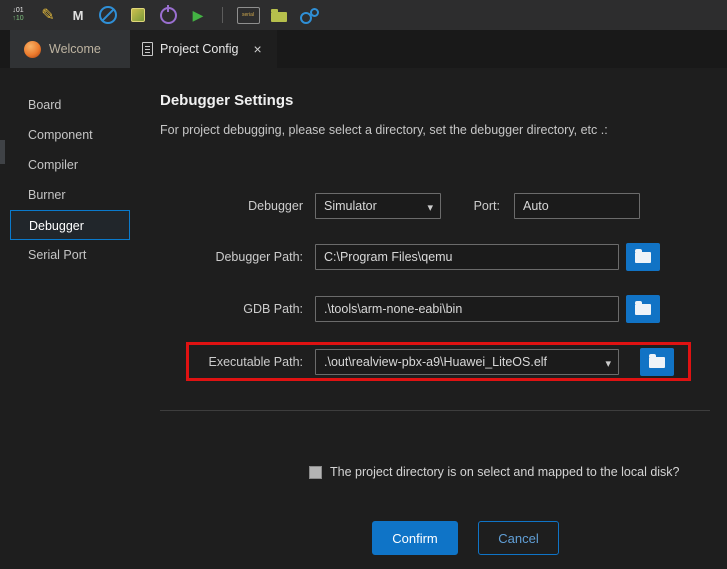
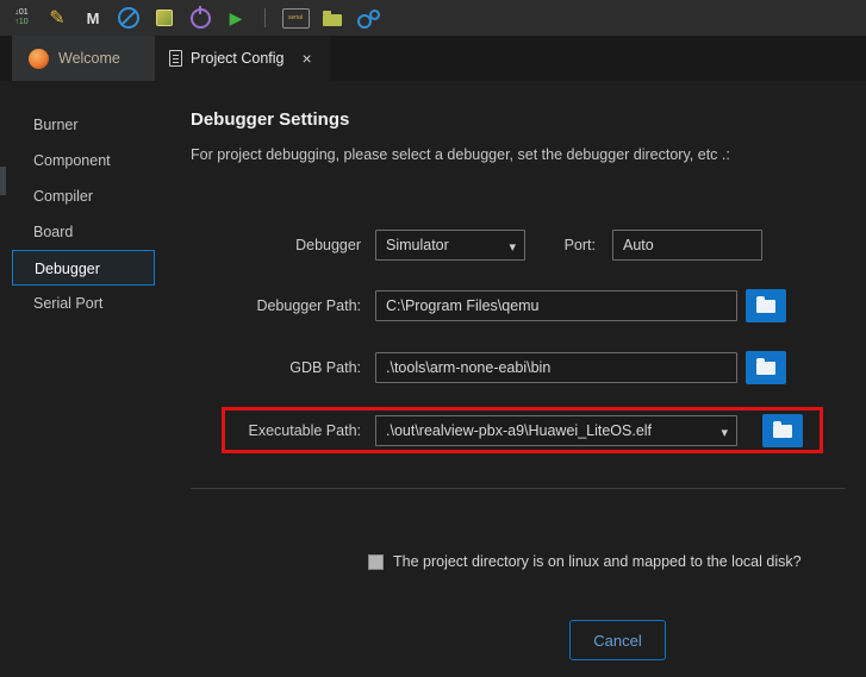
  Welcome
  Project Config
  ×
- Board
+ Burner
  Component
  Compiler
- Burner
+ Board
  Debugger
  Serial Port
  Debugger Settings
- For project debugging, please select a directory, set the debugger directory, etc .:
+ For project debugging, please select a debugger, set the debugger directory, etc .:
  Debugger
  Simulator
  Port:
  Auto
  Debugger Path:
  C:\Program Files\qemu
  GDB Path:
  .\tools\arm-none-eabi\bin
  Executable Path:
  .\out\realview-pbx-a9\Huawei_LiteOS.elf
- The project directory is on select and mapped to the local disk?
+ The project directory is on linux and mapped to the local disk?
- Confirm
  Cancel
